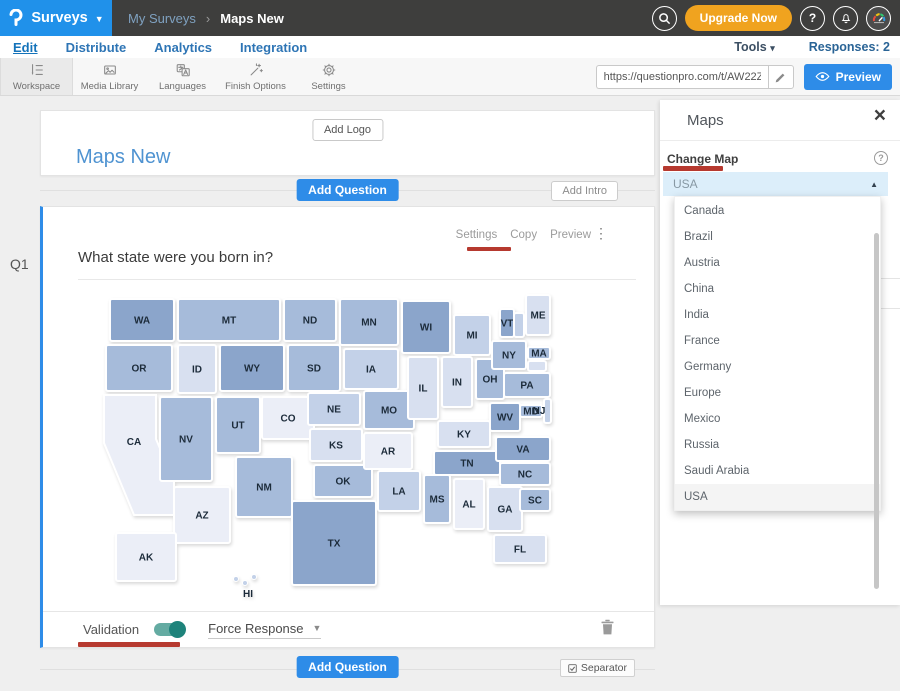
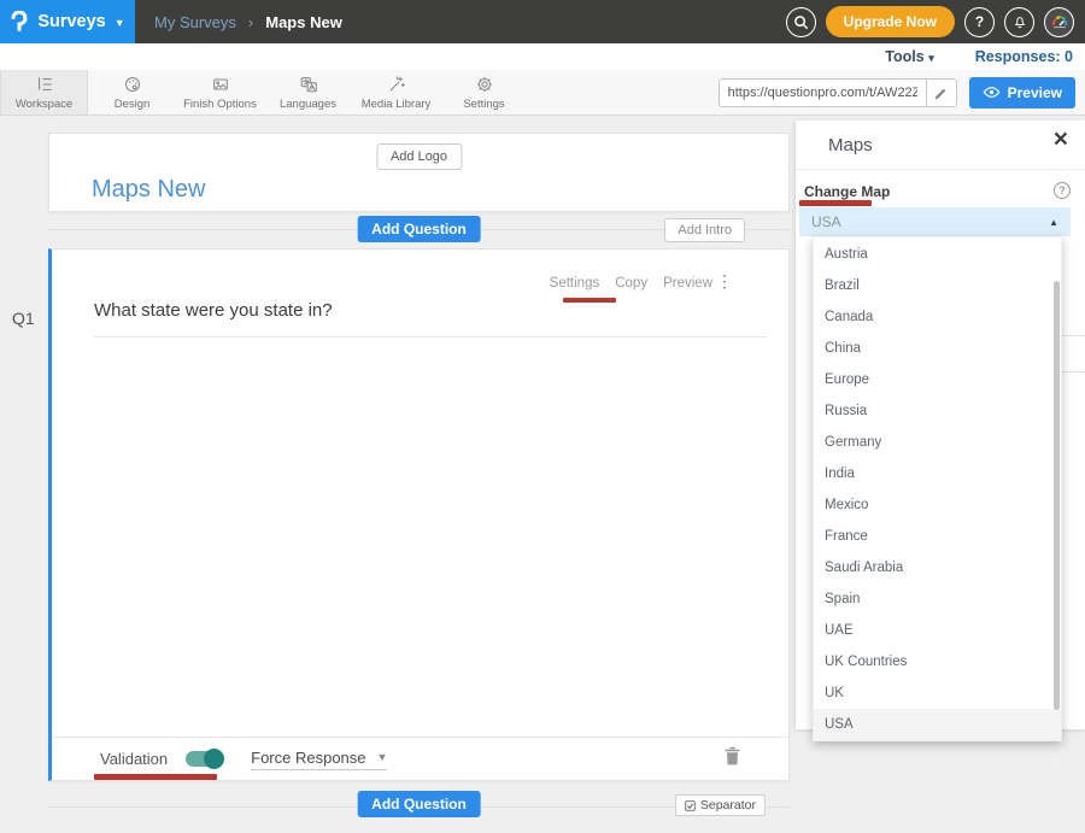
  Surveys
  ▼
  My Surveys
  ›
  Maps New
  Upgrade Now
  ?
- Edit
- Distribute
- Analytics
- Integration
  Tools ▾
- Responses: 2
+ Responses: 0
  Workspace
+ Design
- Media Library
+ Finish Options
  Languages
- Finish Options
+ Media Library
  Settings
  https://questionpro.com/t/AW22Z
  Preview
  Add Logo
  Maps New
  Add Question
  Add Intro
  Q1
  Settings
  Copy
  Preview
  ⋮
- What state were you born in?
+ What state were you state in?
- WA
- OR
- CA
- ID
- NV
- UT
- AZ
- MT
- WY
- CO
- NM
- ND
- SD
- NE
- KS
- OK
- TX
- MN
- IA
- MO
- AR
- LA
- MS
- WI
- IL
- IN
- MI
- OH
- KY
- TN
- AL
- GA
- FL
- WV
- MD
- VA
- NC
- SC
- PA
- NJ
- NY
- VT
- ME
- MA
- AK
- HI
  Validation
  Force Response
  ▼
  Add Question
  Separator
  Maps
  ×
  Change Map
  ?
  USA
  ▲
- Canada
+ Austria
  Brazil
- Austria
+ Canada
  China
- India
+ Europe
- France
+ Russia
  Germany
- Europe
+ India
  Mexico
- Russia
+ France
  Saudi Arabia
+ Spain
+ UAE
+ UK Countries
+ UK
  USA
